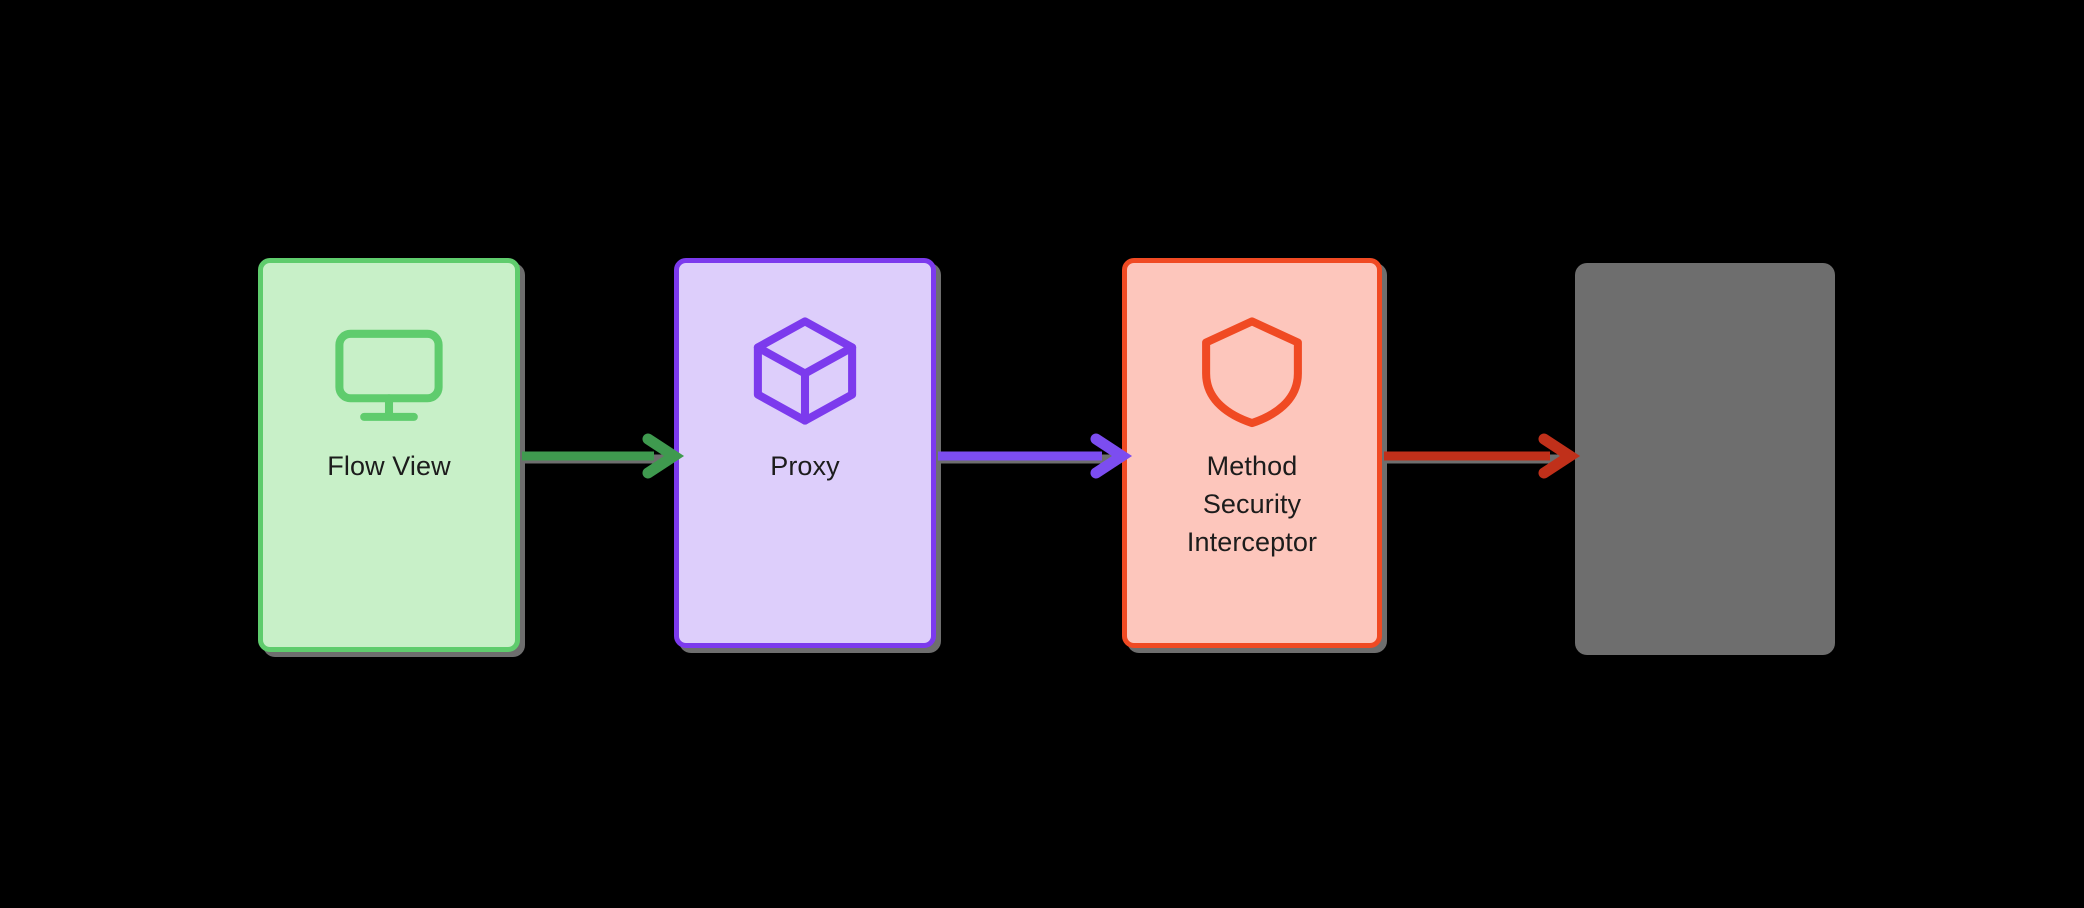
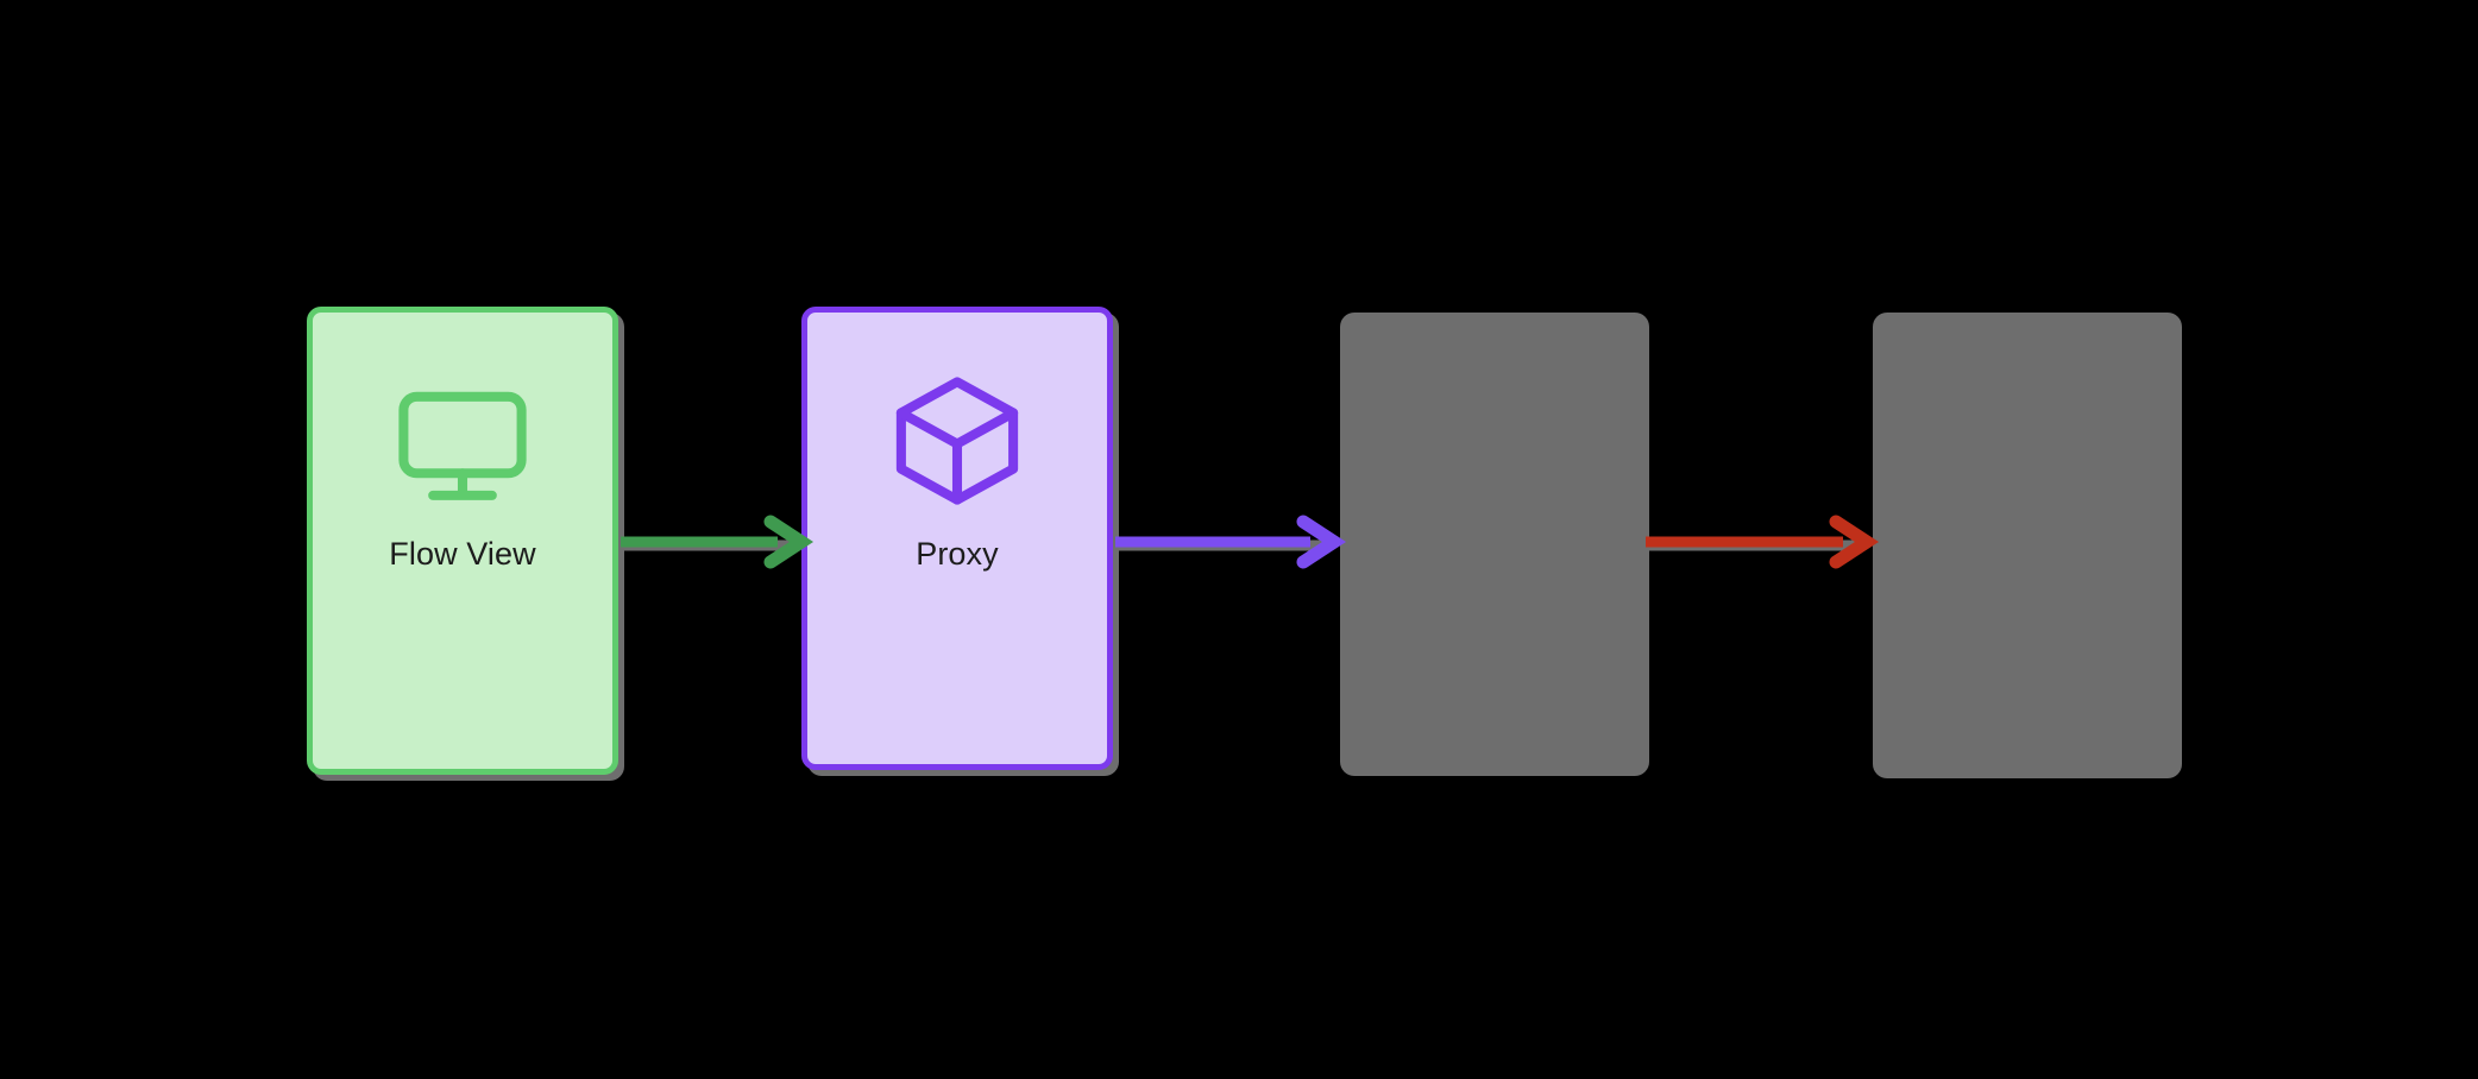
  Flow View
  Proxy
- Method
- Security
- Interceptor
